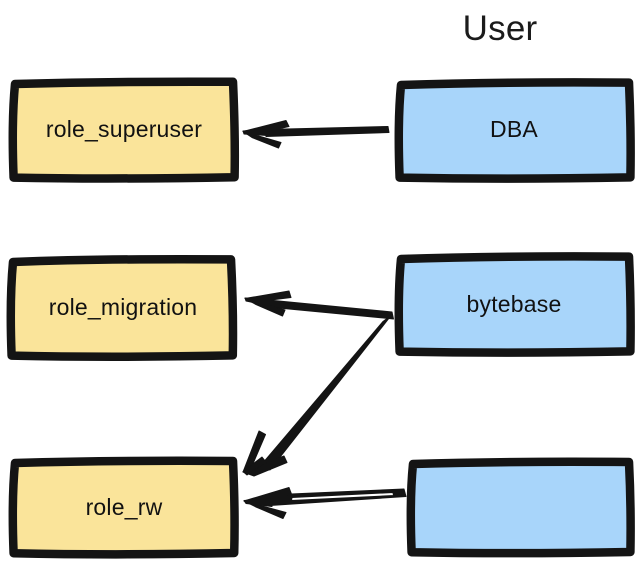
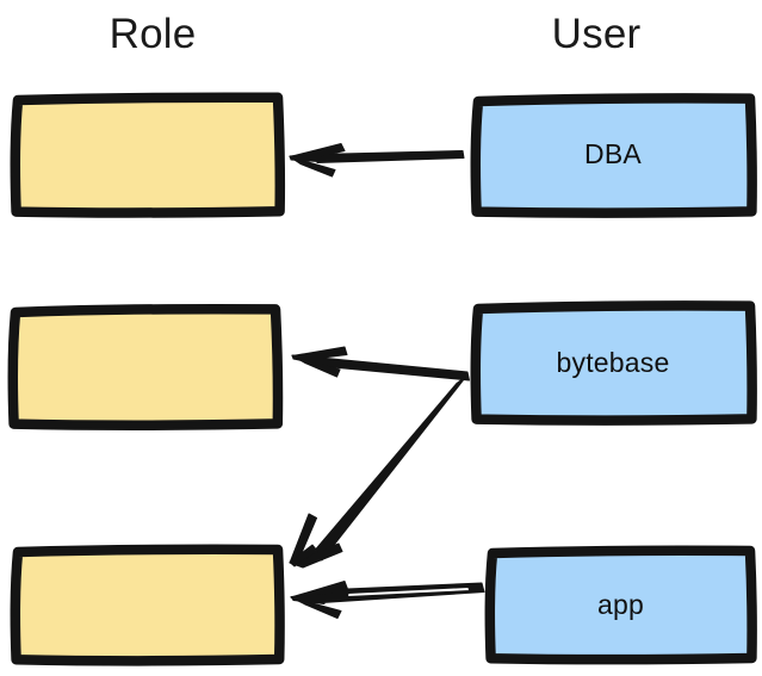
+ Role
  User
- role_superuser
- role_migration
- role_rw
  DBA
  bytebase
+ app
